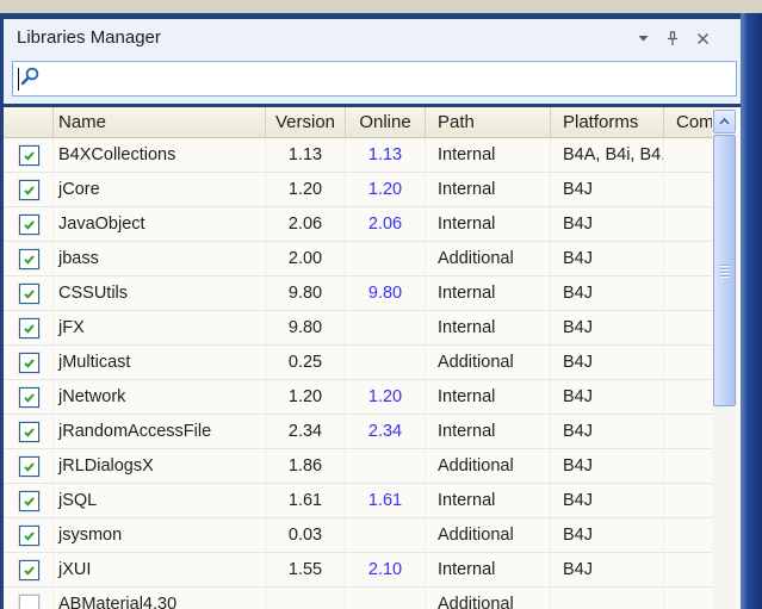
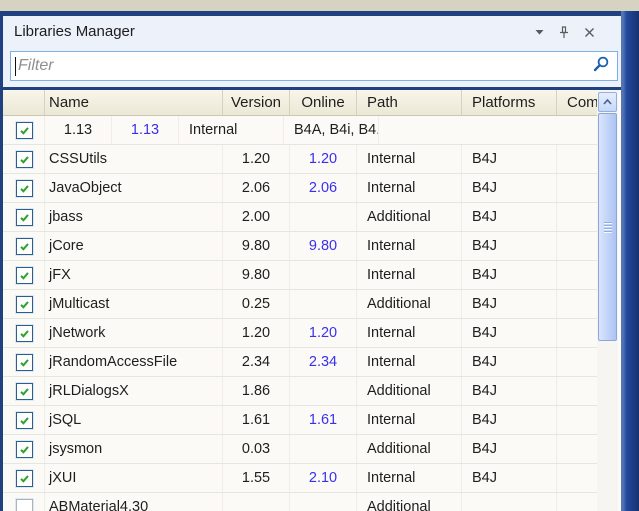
  Libraries Manager
+ Filter
  Name
  Version
  Online
  Path
  Platforms
- B4XCollections
  1.13
  1.13
  Internal
  B4A, B4i, B4.
- jCore
+ CSSUtils
  1.20
  1.20
  Internal
  B4J
  JavaObject
  2.06
  2.06
  Internal
  B4J
  jbass
  2.00
  Additional
  B4J
- CSSUtils
+ jCore
  9.80
  9.80
  Internal
  B4J
  jFX
  9.80
  Internal
  B4J
  jMulticast
  0.25
  Additional
  B4J
  jNetwork
  1.20
  1.20
  Internal
  B4J
  jRandomAccessFile
  2.34
  2.34
  Internal
  B4J
  jRLDialogsX
  1.86
  Additional
  B4J
  jSQL
  1.61
  1.61
  Internal
  B4J
  jsysmon
  0.03
  Additional
  B4J
  jXUI
  1.55
  2.10
  Internal
  B4J
  ABMaterial4.30
  Additional
